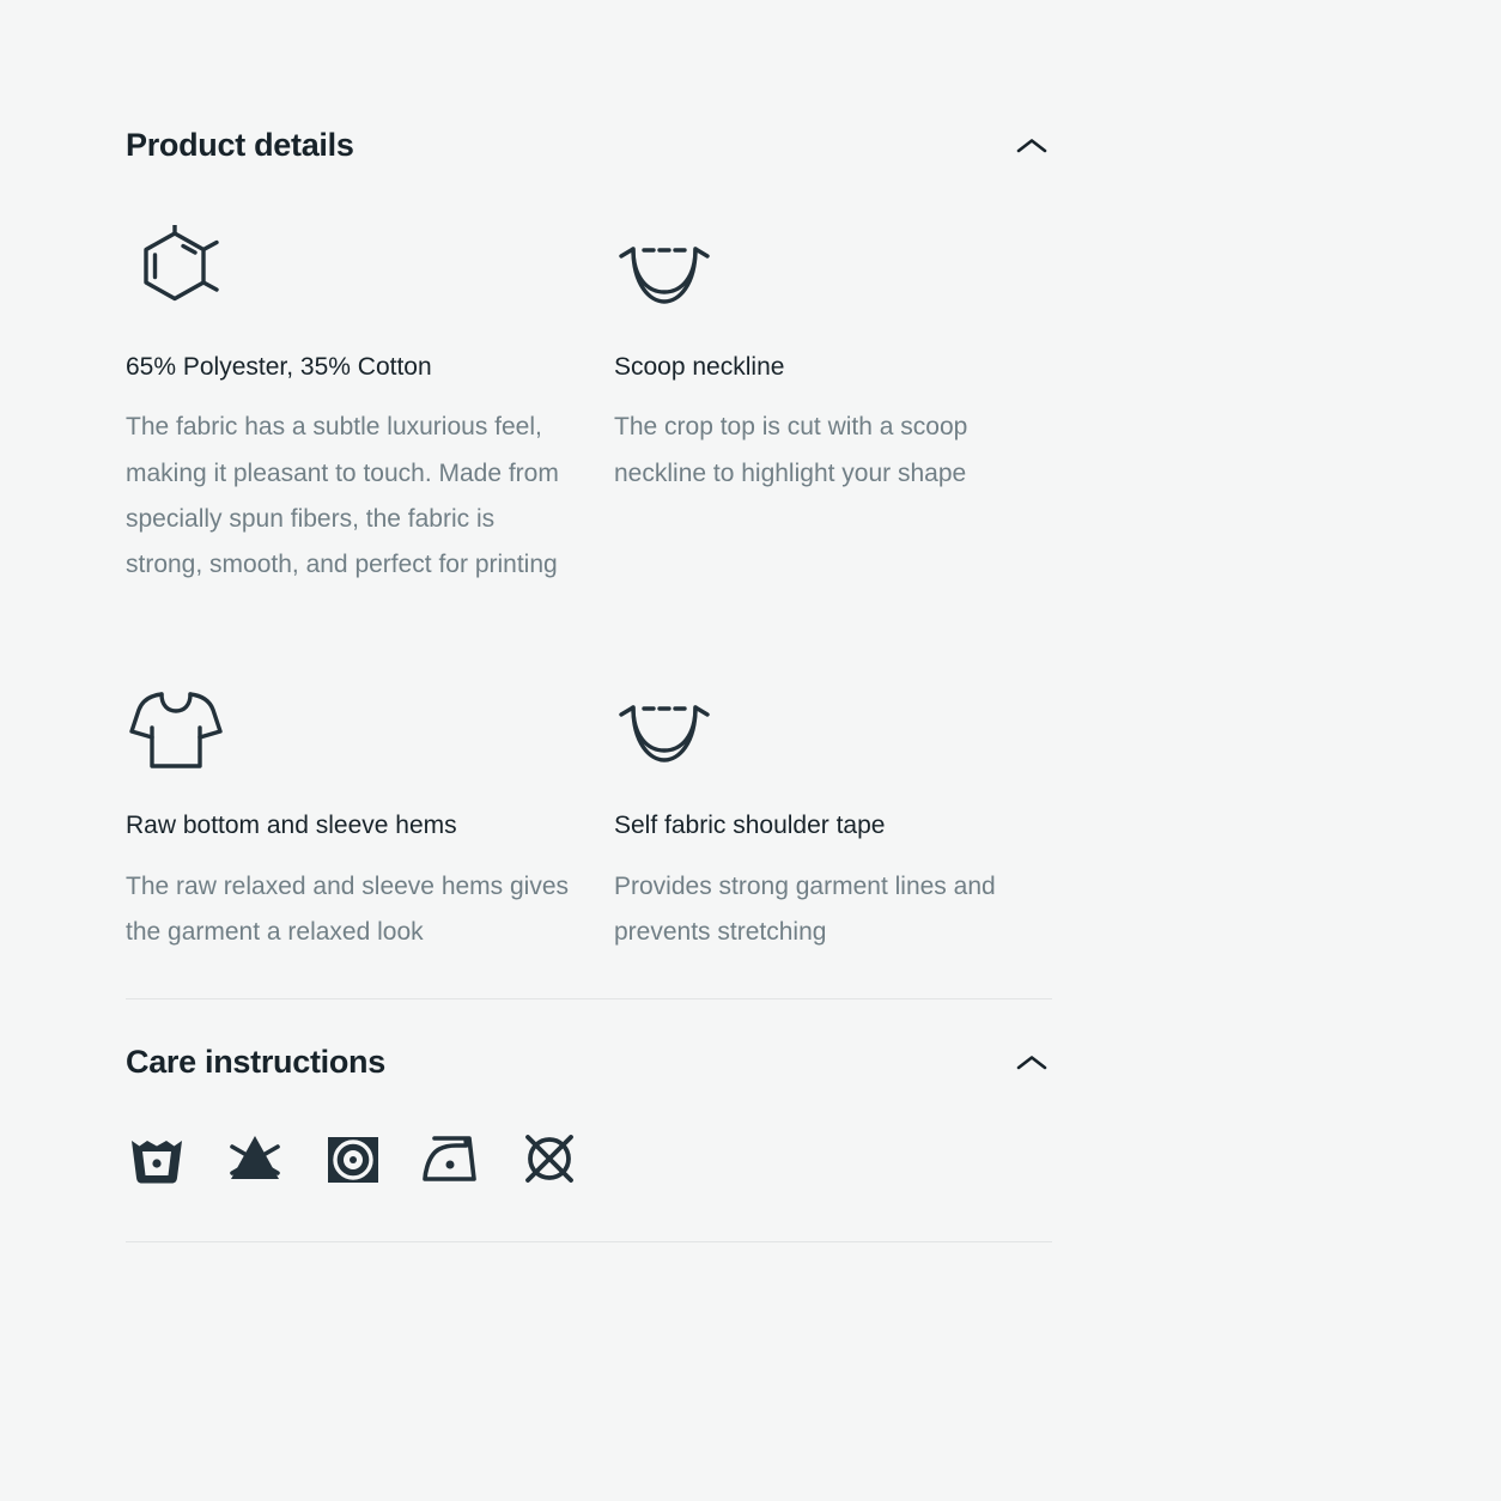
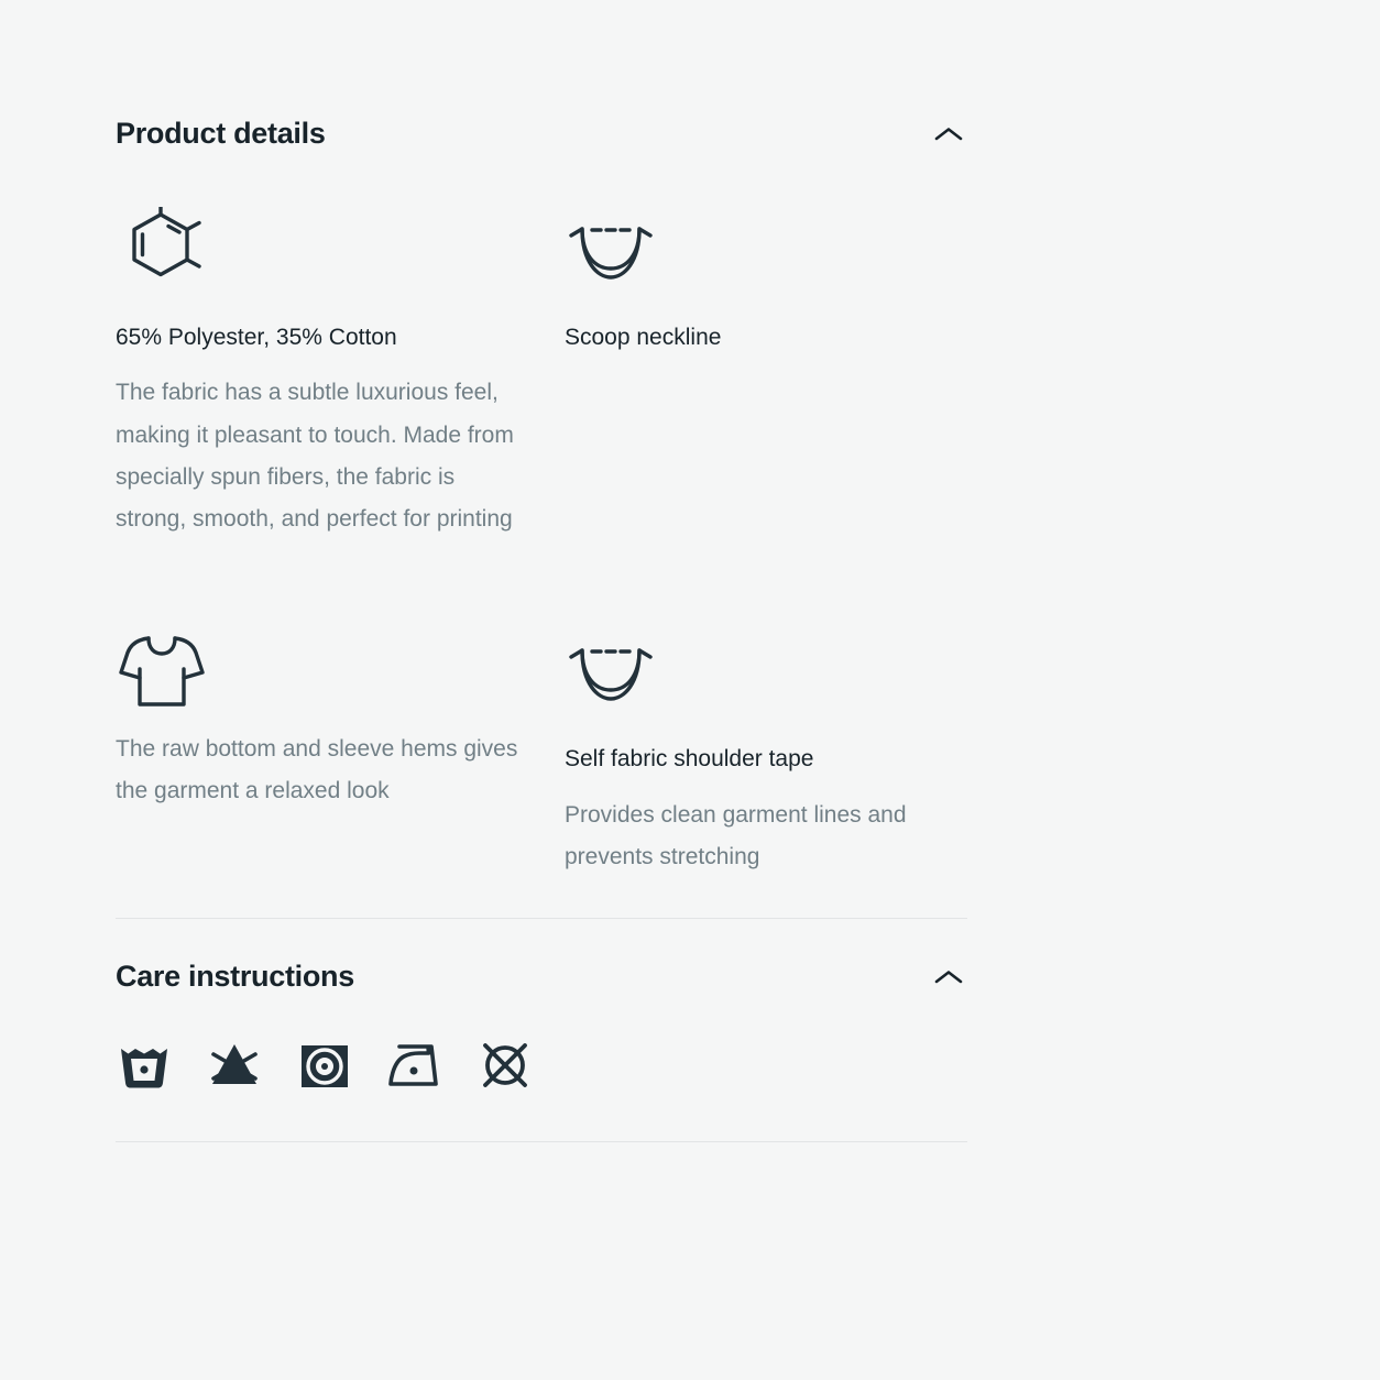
  Product details
  65% Polyester, 35% Cotton
  The fabric has a subtle luxurious feel, making it pleasant to touch. Made from specially spun fibers, the fabric is strong, smooth, and perfect for printing
  Scoop neckline
- The crop top is cut with a scoop neckline to highlight your shape
- Raw bottom and sleeve hems
- The raw relaxed and sleeve hems gives the garment a relaxed look
+ The raw bottom and sleeve hems gives the garment a relaxed look
  Self fabric shoulder tape
- Provides strong garment lines and prevents stretching
+ Provides clean garment lines and prevents stretching
  Care instructions
